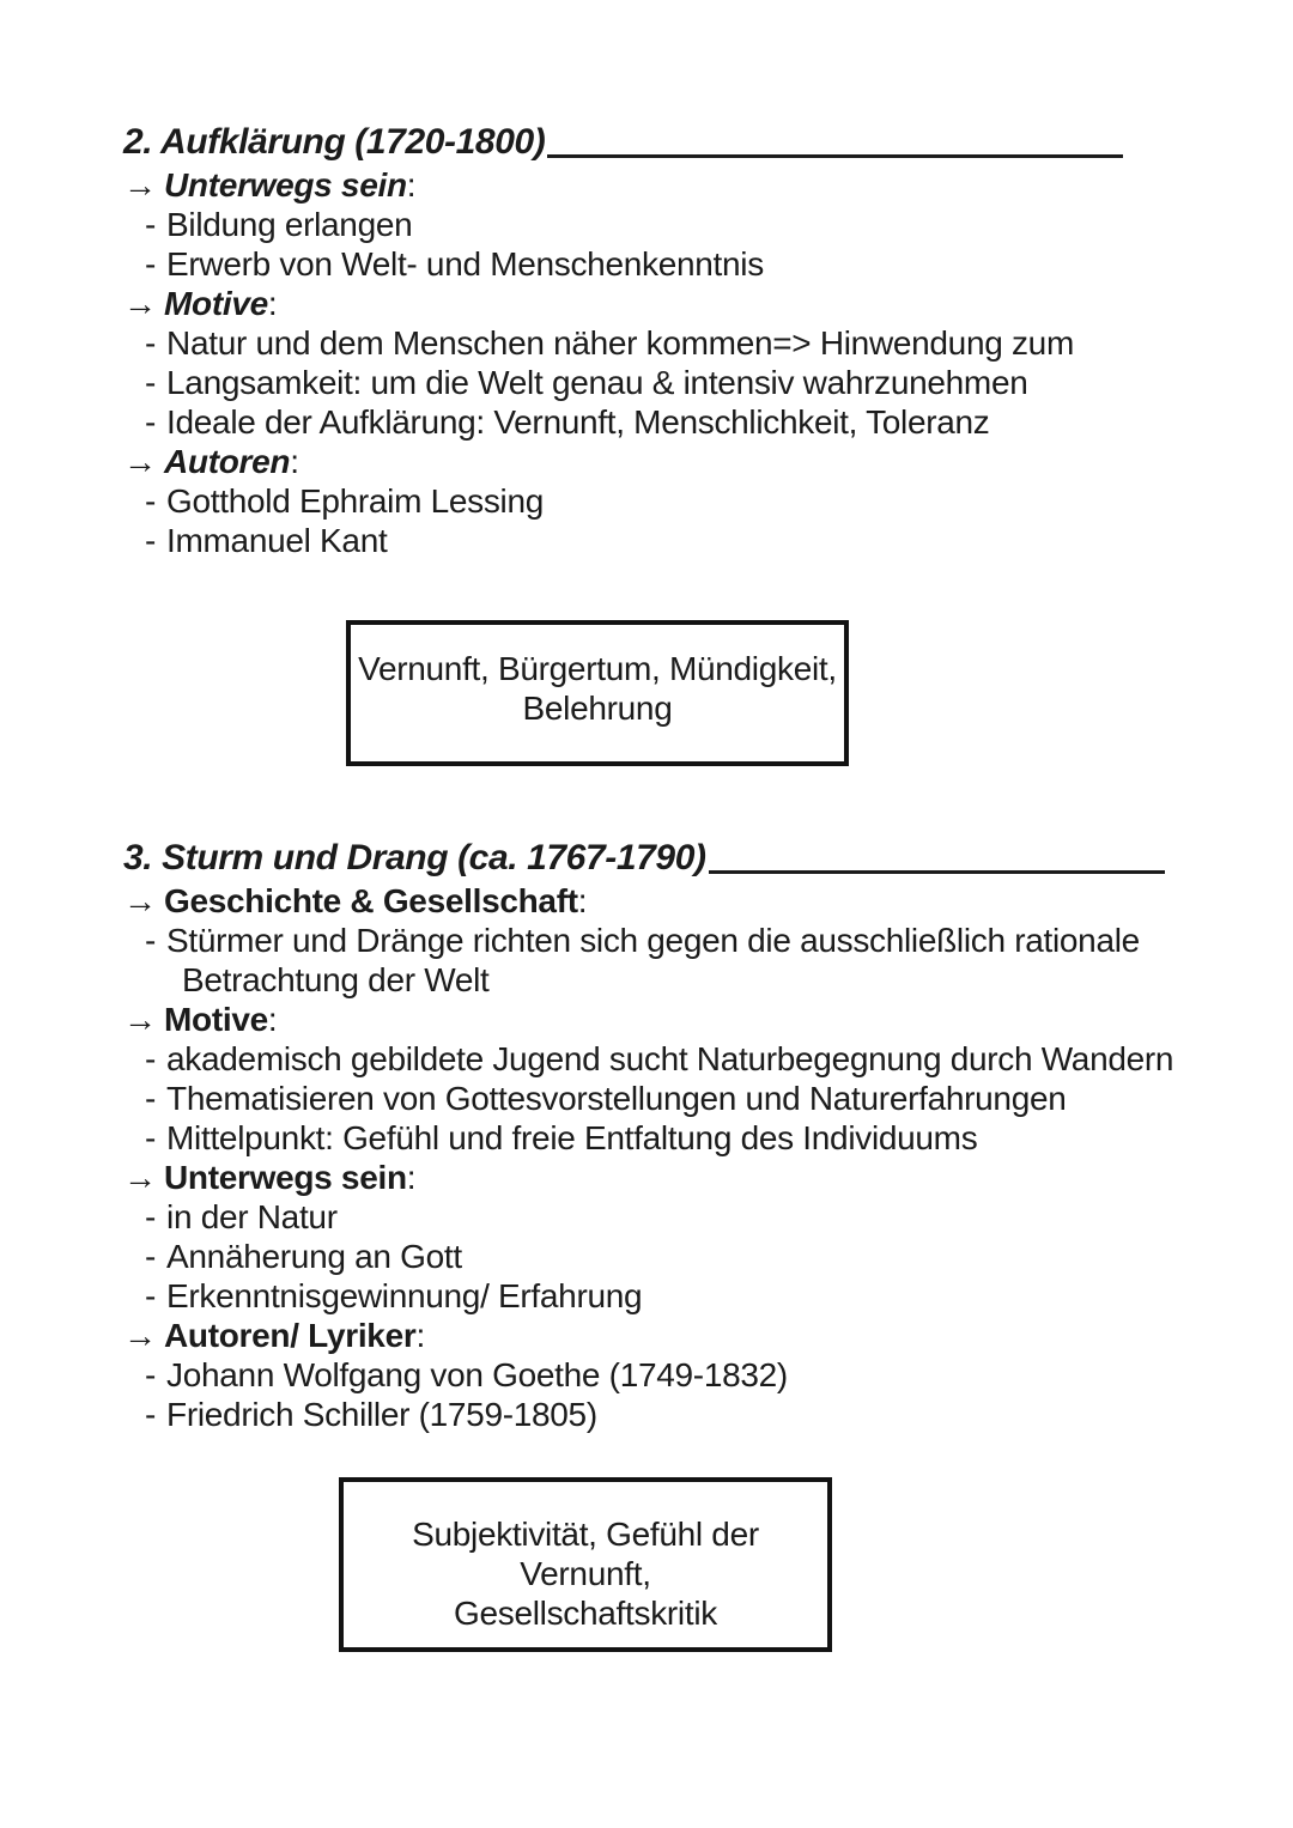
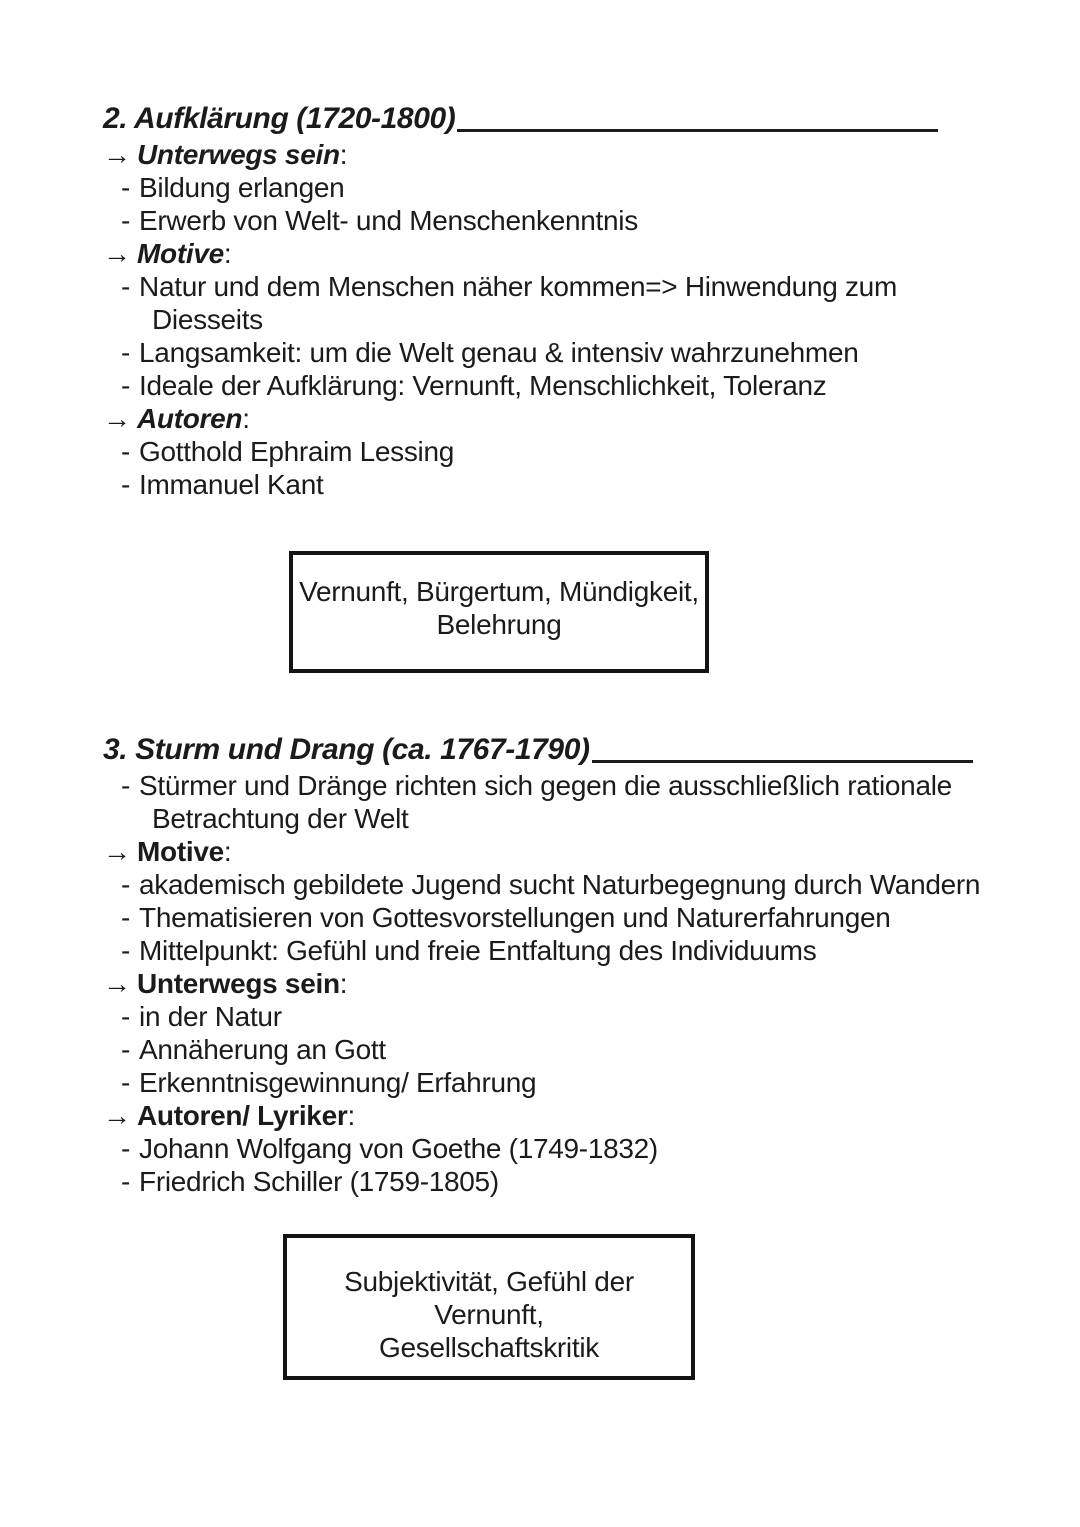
  2. Aufklärung (1720-1800)
  → Unterwegs sein:
  - Bildung erlangen
  - Erwerb von Welt- und Menschenkenntnis
  → Motive:
  - Natur und dem Menschen näher kommen=> Hinwendung zum
+ Diesseits
  - Langsamkeit: um die Welt genau & intensiv wahrzunehmen
  - Ideale der Aufklärung: Vernunft, Menschlichkeit, Toleranz
  → Autoren:
  - Gotthold Ephraim Lessing
  - Immanuel Kant
  Vernunft, Bürgertum, Mündigkeit,
  Belehrung
  3. Sturm und Drang (ca. 1767-1790)
- → Geschichte & Gesellschaft:
  - Stürmer und Dränge richten sich gegen die ausschließlich rationale
  Betrachtung der Welt
  → Motive:
  - akademisch gebildete Jugend sucht Naturbegegnung durch Wandern
  - Thematisieren von Gottesvorstellungen und Naturerfahrungen
  - Mittelpunkt: Gefühl und freie Entfaltung des Individuums
  → Unterwegs sein:
  - in der Natur
  - Annäherung an Gott
  - Erkenntnisgewinnung/ Erfahrung
  → Autoren/ Lyriker:
  - Johann Wolfgang von Goethe (1749-1832)
  - Friedrich Schiller (1759-1805)
  Subjektivität, Gefühl der Vernunft,
  Gesellschaftskritik
